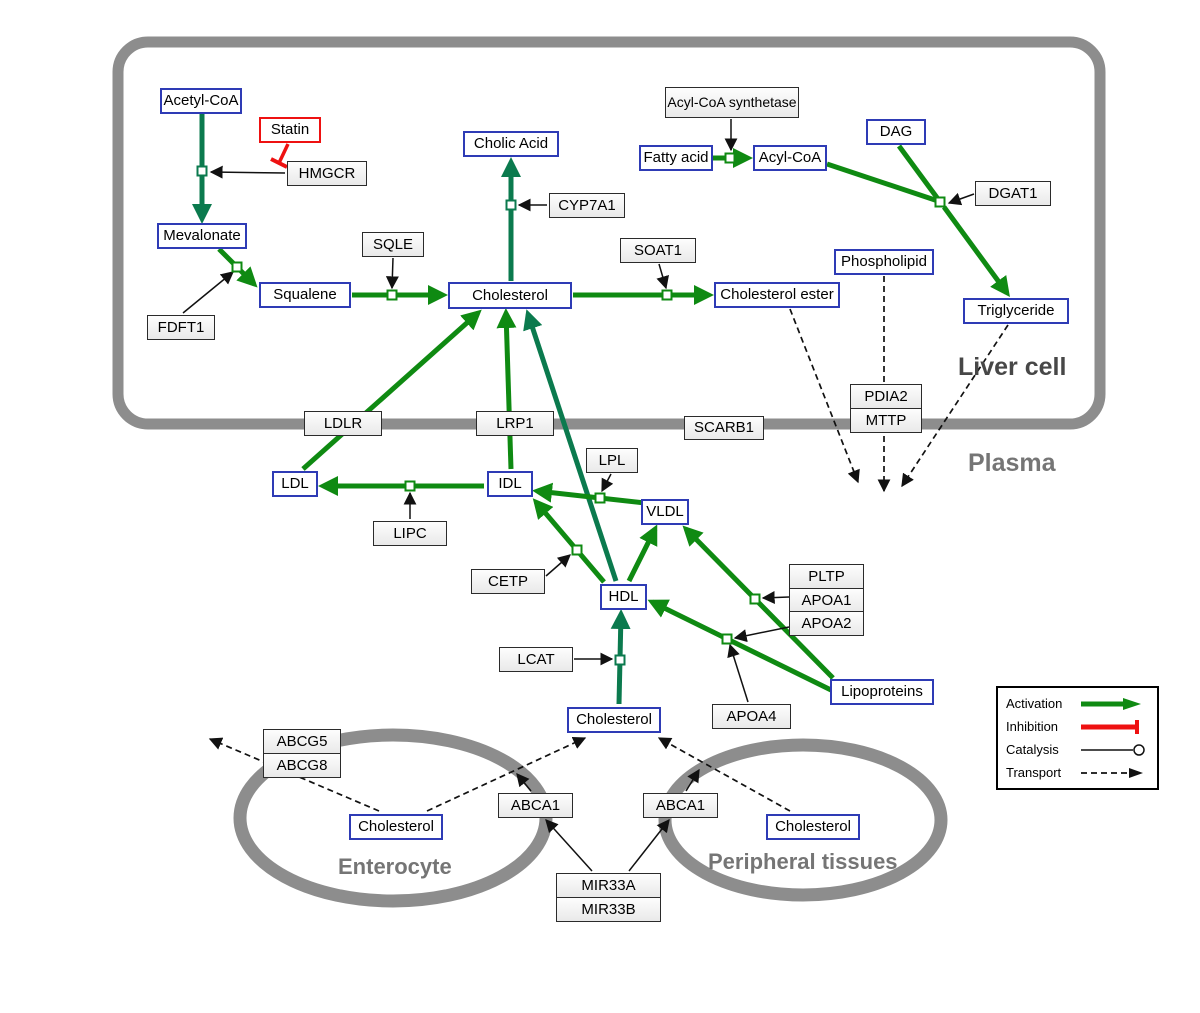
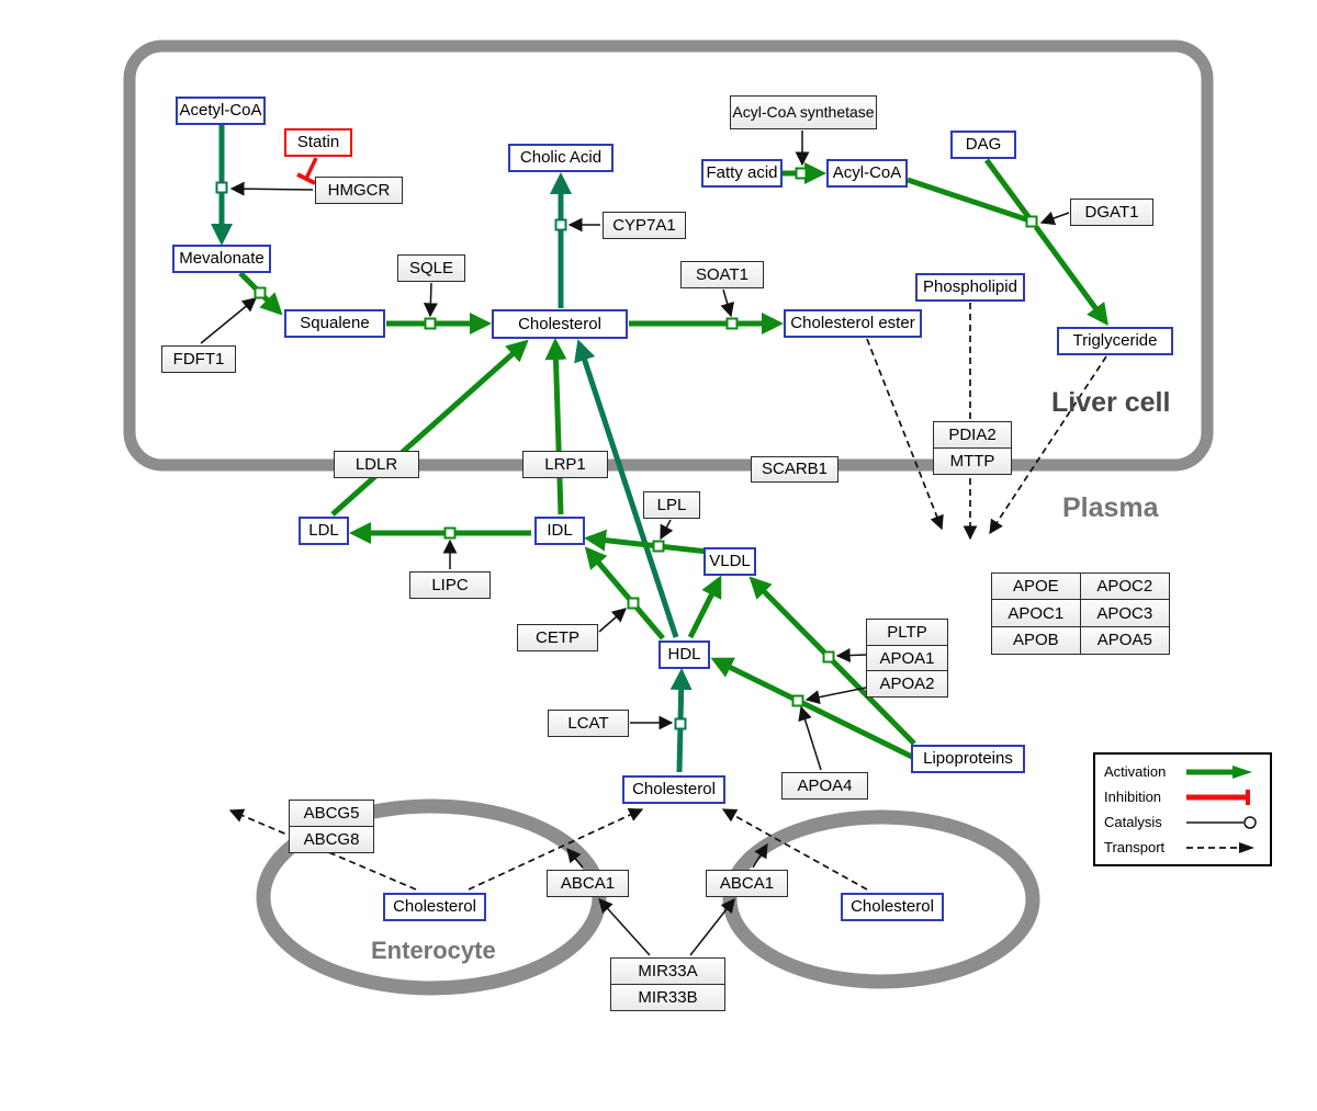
  Acetyl-CoA
  Statin
  HMGCR
  Mevalonate
  FDFT1
  Squalene
  SQLE
  Cholesterol
  Cholic Acid
  CYP7A1
  SOAT1
  Cholesterol ester
  Acyl-CoA synthetase
  Fatty acid
  Acyl-CoA
  DAG
  DGAT1
  Phospholipid
  Triglyceride
  LDLR
  LRP1
  SCARB1
  PDIA2
  MTTP
  LDL
  IDL
  LIPC
  LPL
  VLDL
  CETP
  HDL
  LCAT
  PLTP
  APOA1
  APOA2
  APOA4
  Lipoproteins
  Cholesterol
+ APOE
+ APOC2
+ APOC1
+ APOC3
+ APOB
+ APOA5
  ABCG5
  ABCG8
  Cholesterol
  ABCA1
  ABCA1
  Cholesterol
  MIR33A
  MIR33B
  Liver cell
  Plasma
  Enterocyte
- Peripheral tissues
  Activation
  Inhibition
  Catalysis
  Transport
